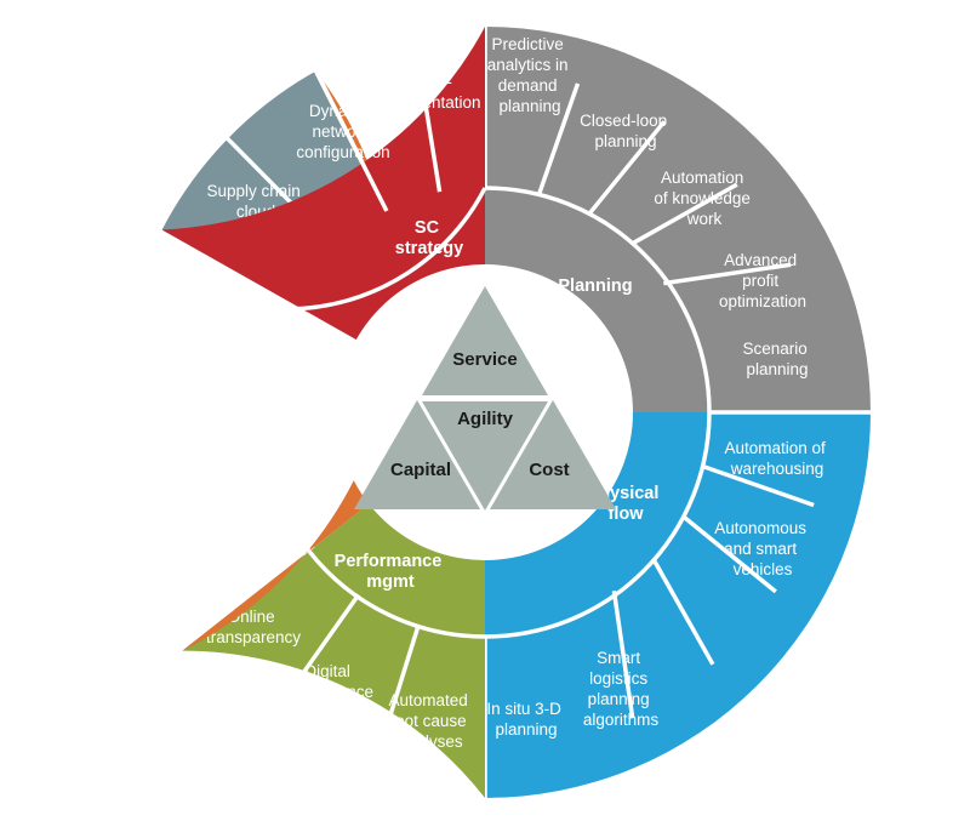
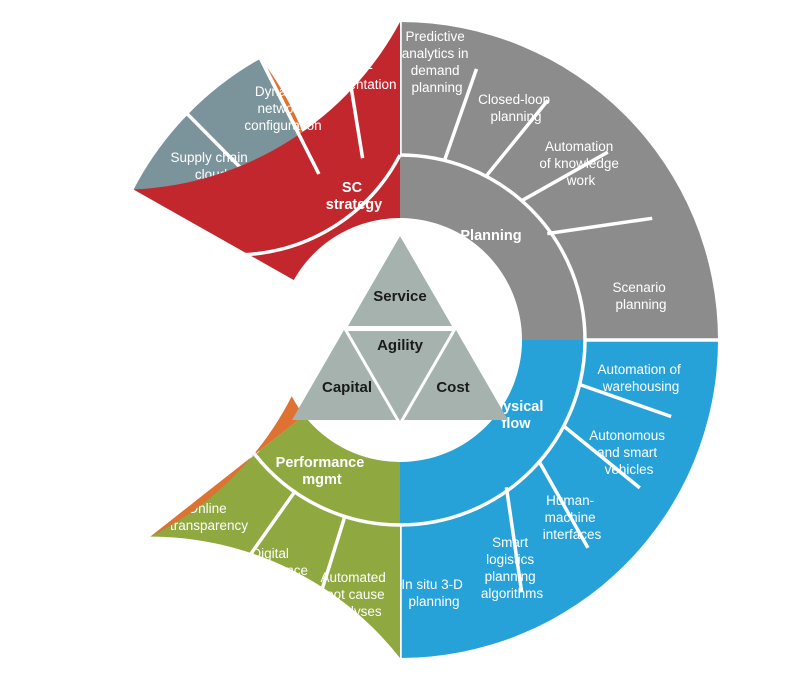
  Planning
  Predictive analytics in demand planning
  Closed-loop planning
  Automation of knowledge work
- Advanced profit optimization
  Scenario planning
  ysical flow
  Automation of warehousing
  Autonomous and smart vehicles
+ Human- machine interfaces
  Smart logistics planning algorithms
  In situ 3-D planning
  Performance mgmt
  Automated root cause analyses
  Digital performance management
  nline transparency
  Supply chain clou
  SC strategy
  Dynamic network configuration
  Micro- segmentation
  Service
  Agility
  Capital
  Cost
